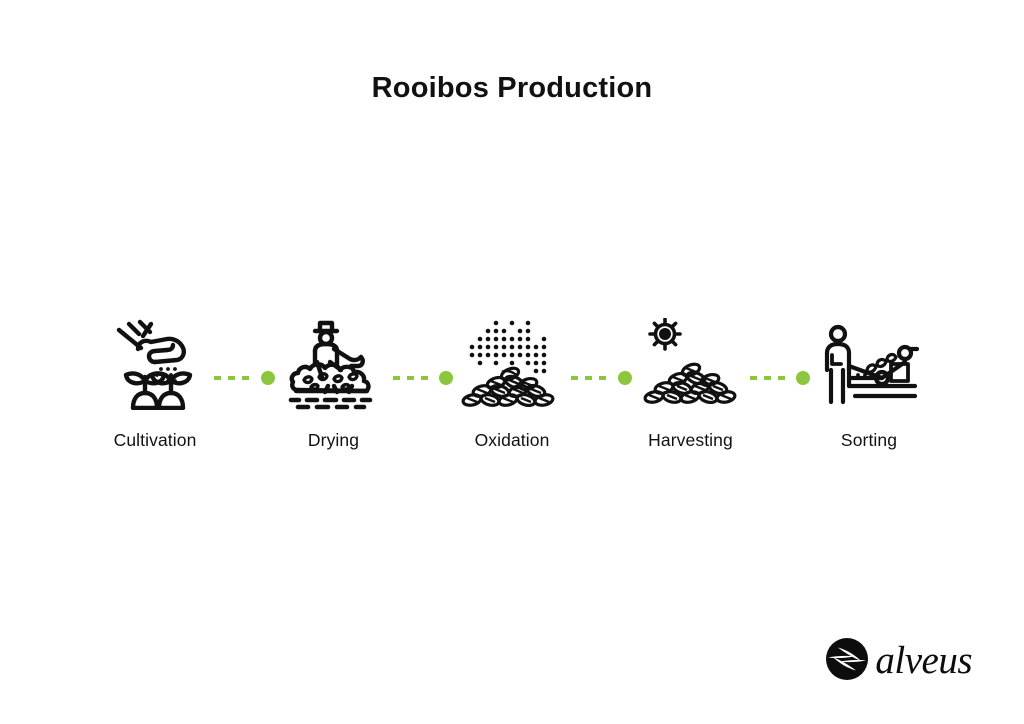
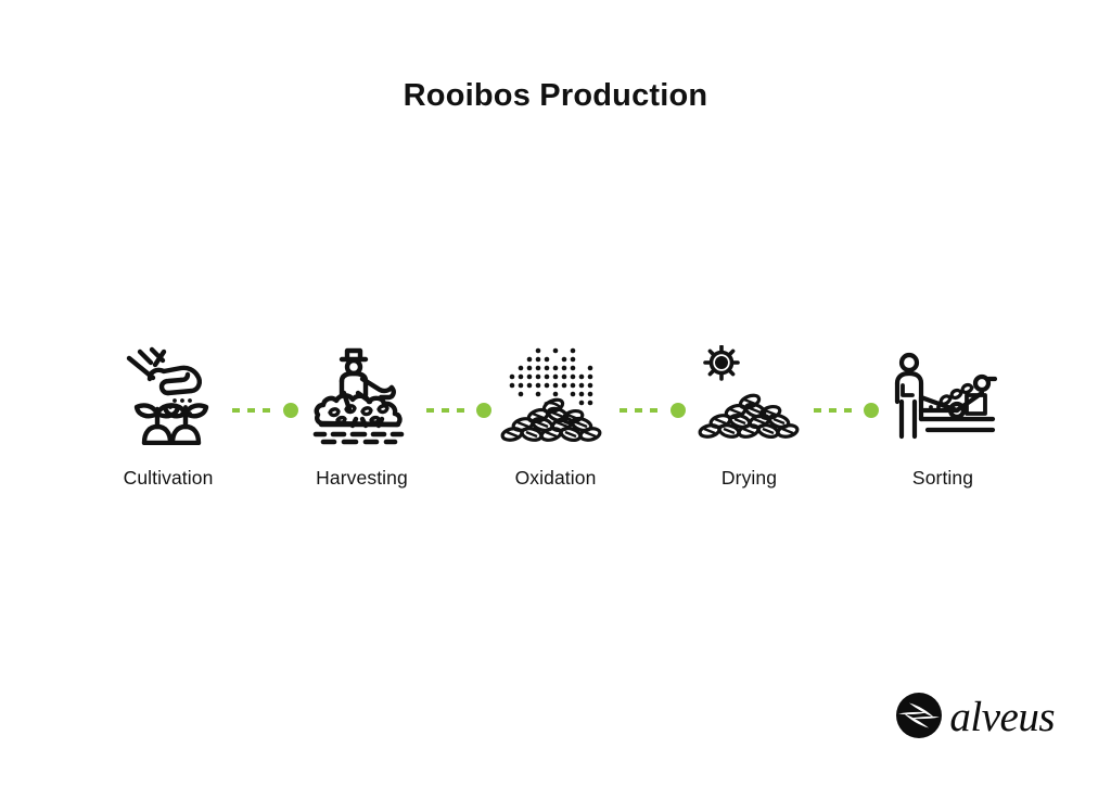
  Rooibos Production
  Cultivation
- Drying
+ Harvesting
  Oxidation
- Harvesting
+ Drying
  Sorting
  alveus
